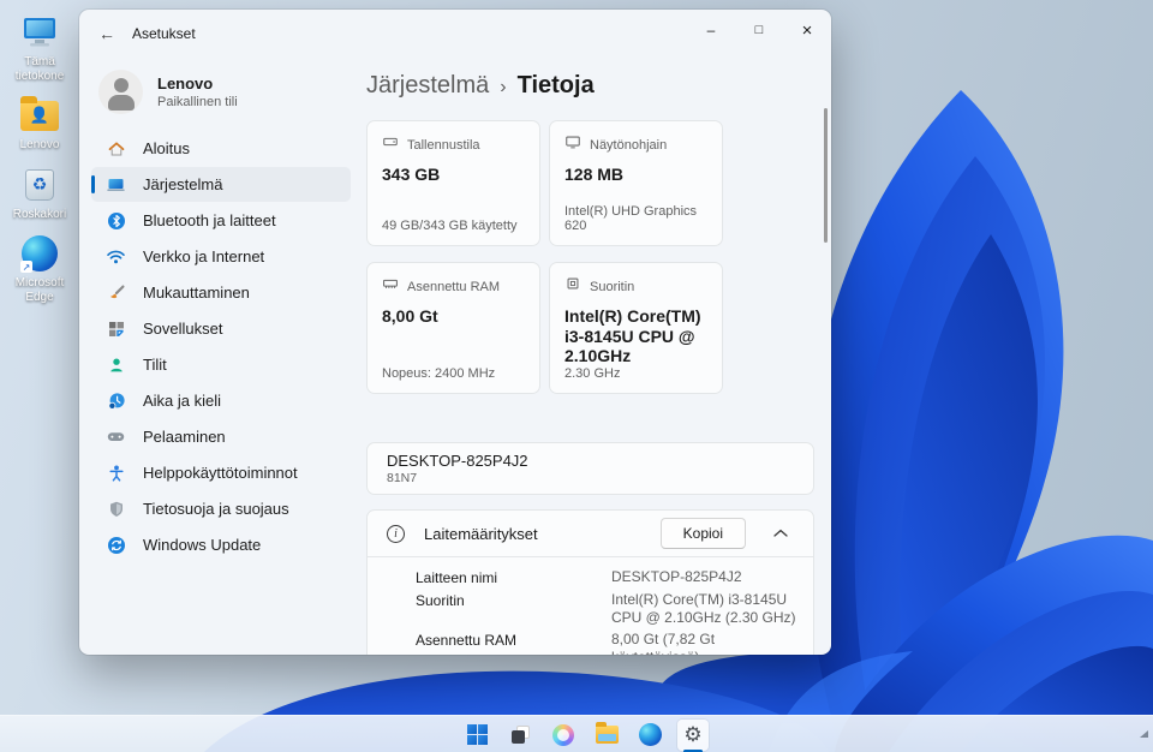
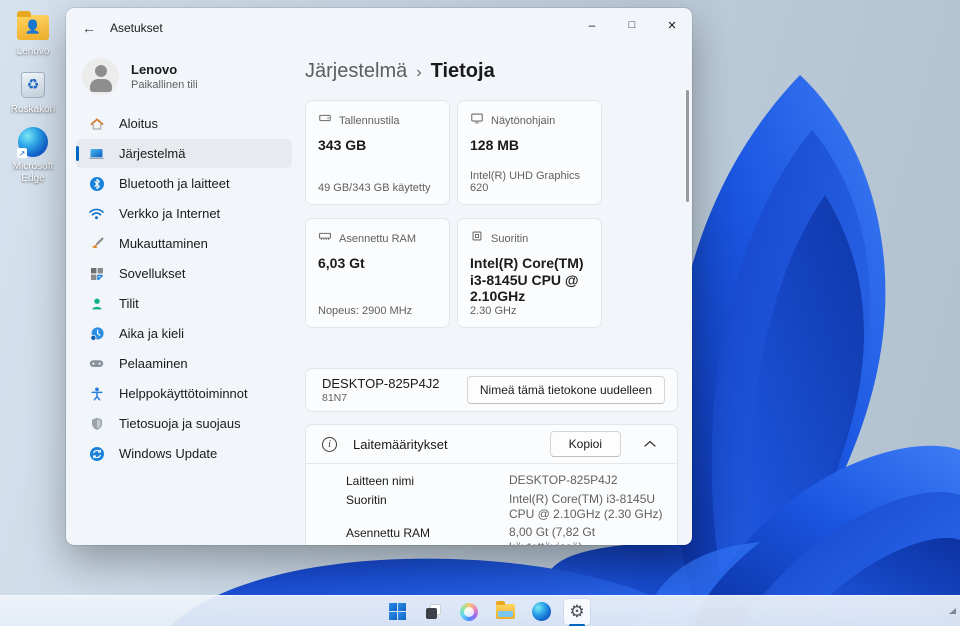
- Tämä tietokone
  👤
  Lenovo
  ♻
  Roskakori
  ↗
  Microsoft Edge
  ←
  Asetukset
  –
  □
  ×
  Lenovo
  Paikallinen tili
  Aloitus
  Järjestelmä
  Bluetooth ja laitteet
  Verkko ja Internet
  Mukauttaminen
  Sovellukset
  Tilit
  Aika ja kieli
  Pelaaminen
  Helppokäyttötoiminnot
  Tietosuoja ja suojaus
  Windows Update
  Järjestelmä
  ›
  Tietoja
  Tallennustila
  343 GB
  49 GB/343 GB käytetty
  Näytönohjain
  128 MB
  Intel(R) UHD Graphics 620
  Asennettu RAM
- 8,00 Gt
+ 6,03 Gt
- Nopeus: 2400 MHz
+ Nopeus: 2900 MHz
  Suoritin
  Intel(R) Core(TM) i3-8145U CPU @ 2.10GHz
  2.30 GHz
  DESKTOP-825P4J2
  81N7
+ Nimeä tämä tietokone uudelleen
  i
  Laitemääritykset
  Kopioi
  Laitteen nimi
  DESKTOP-825P4J2
  Suoritin
  Intel(R) Core(TM) i3-8145U CPU @ 2.10GHz (2.30 GHz)
  Asennettu RAM
  ⚙
